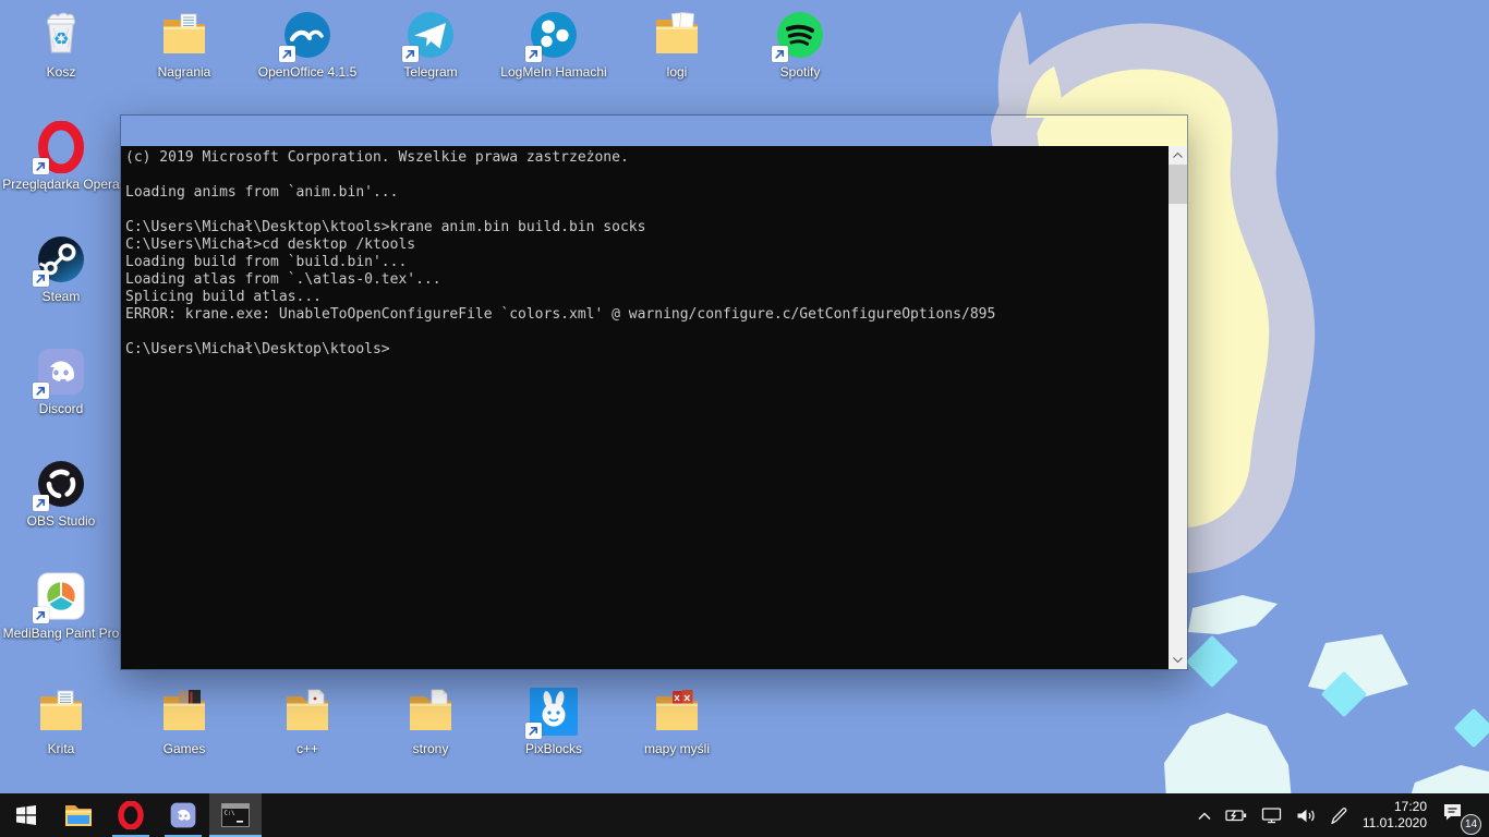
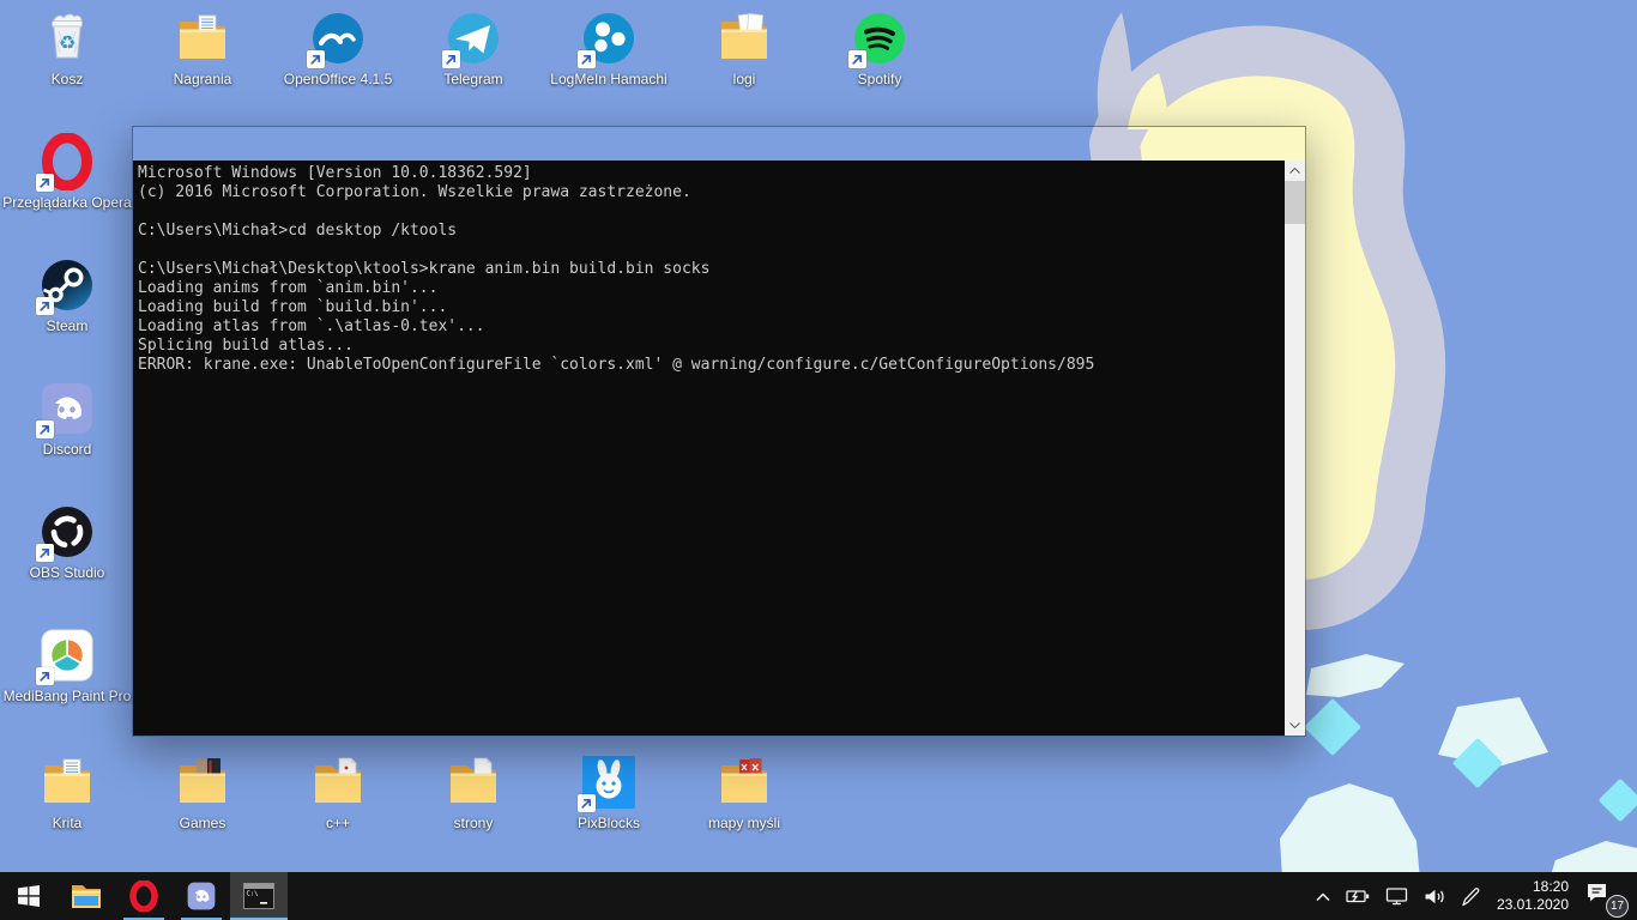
  ♻
  Kosz
  Nagrania
  OpenOffice 4.1.5
  Telegram
  LogMeIn Hamachi
  logi
  Spotify
  Przeglądarka Opera
  Steam
  Discord
  OBS Studio
  MediBang Paint Pro
  Krita
  Games
  c++
  strony
  PixBlocks
  mapy myśli
+ Microsoft Windows [Version 10.0.18362.592]
- (c) 2019 Microsoft Corporation. Wszelkie prawa zastrzeżone.
+ (c) 2016 Microsoft Corporation. Wszelkie prawa zastrzeżone.
- Loading anims from `anim.bin'...
+ C:\Users\Michał>cd desktop /ktools
  C:\Users\Michał\Desktop\ktools>krane anim.bin build.bin socks
- C:\Users\Michał>cd desktop /ktools
+ Loading anims from `anim.bin'...
  Loading build from `build.bin'...
  Loading atlas from `.\atlas-0.tex'...
  Splicing build atlas...
  ERROR: krane.exe: UnableToOpenConfigureFile `colors.xml' @ warning/configure.c/GetConfigureOptions/895
- C:\Users\Michał\Desktop\ktools>
- 17:20
+ 18:20
- 11.01.2020
+ 23.01.2020
- 14
+ 17
